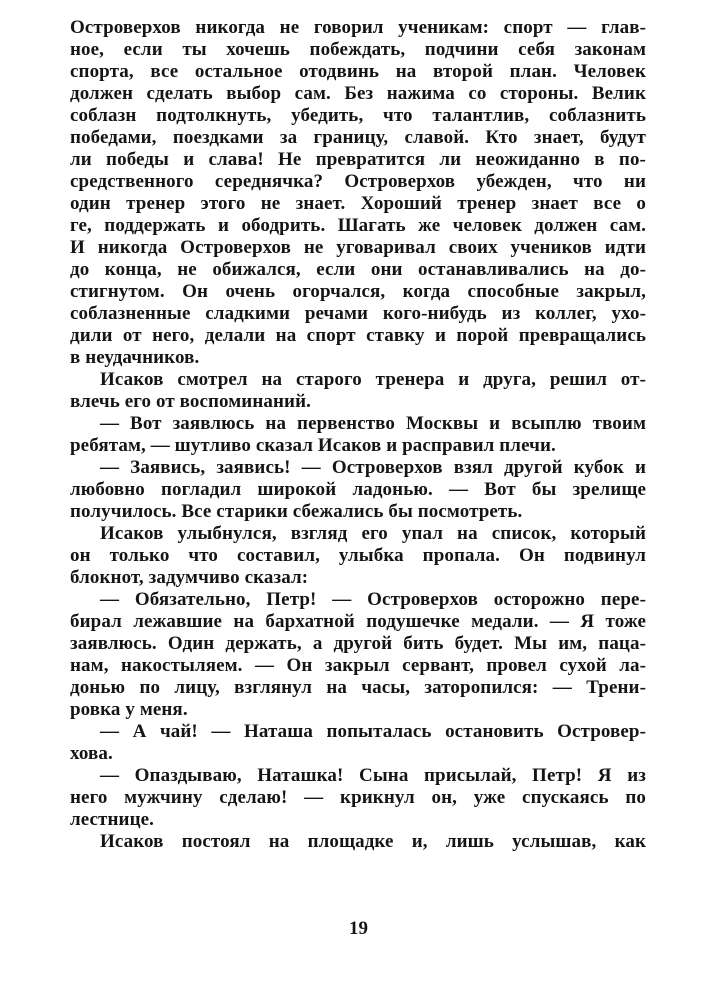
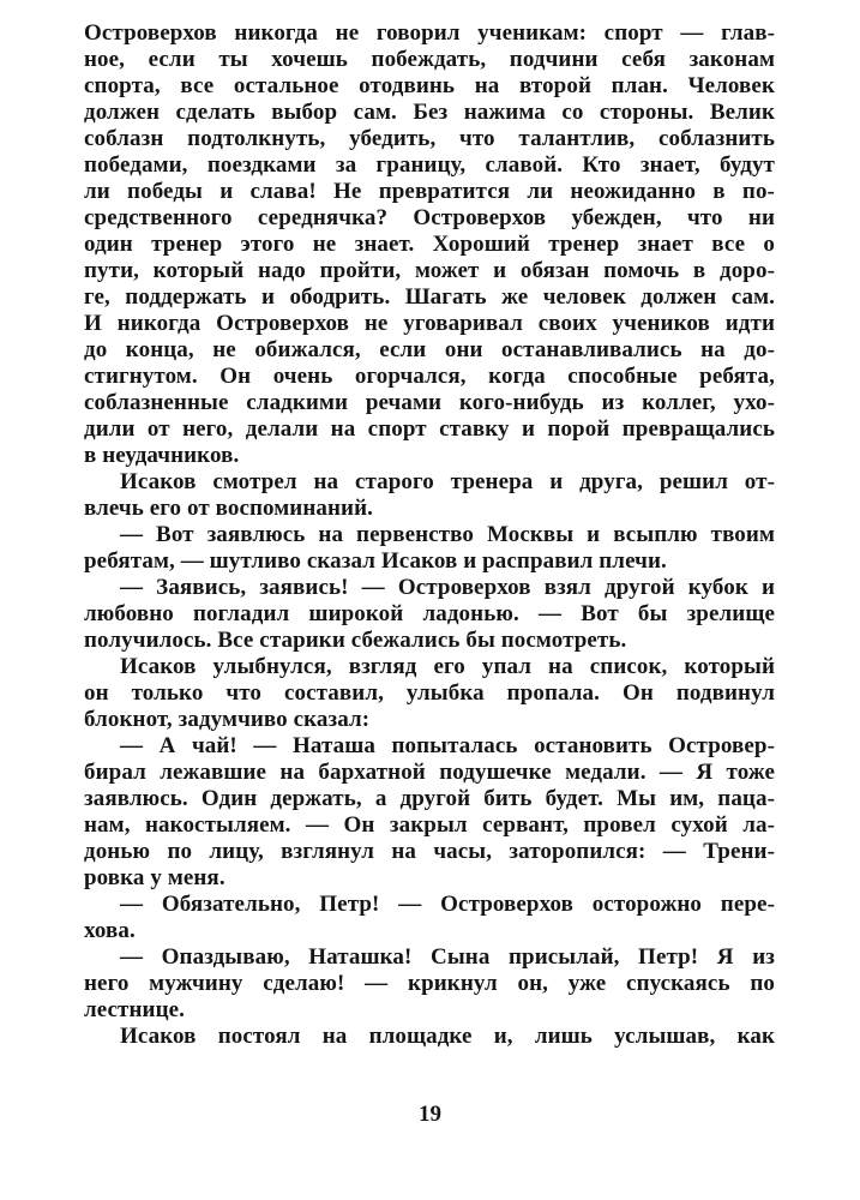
  Островерхов никогда не говорил ученикам: спорт — глав-
  ное, если ты хочешь побеждать, подчини себя законам
  спорта, все остальное отодвинь на второй план. Человек
  должен сделать выбор сам. Без нажима со стороны. Велик
  соблазн подтолкнуть, убедить, что талантлив, соблазнить
  победами, поездками за границу, славой. Кто знает, будут
  ли победы и слава! Не превратится ли неожиданно в по-
  средственного середнячка? Островерхов убежден, что ни
  один тренер этого не знает. Хороший тренер знает все о
+ пути, который надо пройти, может и обязан помочь в доро-
  ге, поддержать и ободрить. Шагать же человек должен сам.
  И никогда Островерхов не уговаривал своих учеников идти
  до конца, не обижался, если они останавливались на до-
- стигнутом. Он очень огорчался, когда способные закрыл,
+ стигнутом. Он очень огорчался, когда способные ребята,
  соблазненные сладкими речами кого-нибудь из коллег, ухо-
  дили от него, делали на спорт ставку и порой превращались
  в неудачников.
  Исаков смотрел на старого тренера и друга, решил от-
  влечь его от воспоминаний.
  — Вот заявлюсь на первенство Москвы и всыплю твоим
  ребятам, — шутливо сказал Исаков и расправил плечи.
  — Заявись, заявись! — Островерхов взял другой кубок и
  любовно погладил широкой ладонью. — Вот бы зрелище
  получилось. Все старики сбежались бы посмотреть.
  Исаков улыбнулся, взгляд его упал на список, который
  он только что составил, улыбка пропала. Он подвинул
  блокнот, задумчиво сказал:
- — Обязательно, Петр! — Островерхов осторожно пере-
+ — А чай! — Наташа попыталась остановить Островер-
  бирал лежавшие на бархатной подушечке медали. — Я тоже
  заявлюсь. Один держать, а другой бить будет. Мы им, паца-
  нам, накостыляем. — Он закрыл сервант, провел сухой ла-
  донью по лицу, взглянул на часы, заторопился: — Трени-
  ровка у меня.
- — А чай! — Наташа попыталась остановить Островер-
+ — Обязательно, Петр! — Островерхов осторожно пере-
  хова.
  — Опаздываю, Наташка! Сына присылай, Петр! Я из
  него мужчину сделаю! — крикнул он, уже спускаясь по
  лестнице.
  Исаков постоял на площадке и, лишь услышав, как
  19
